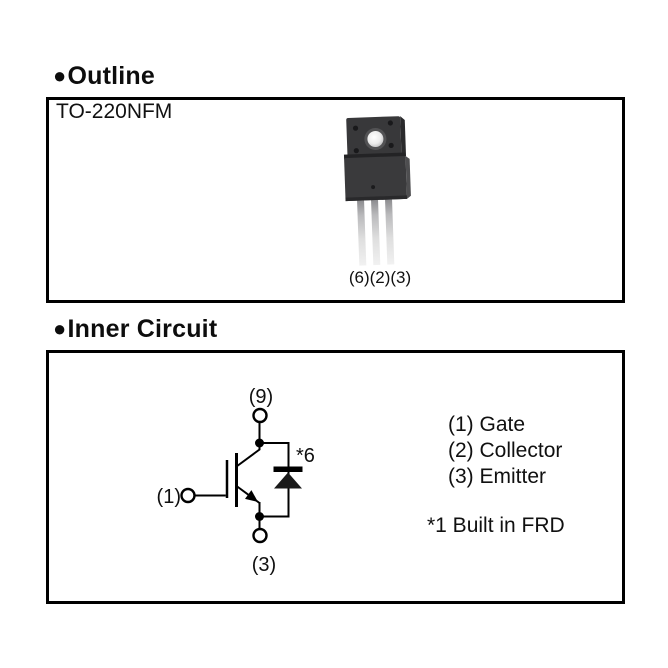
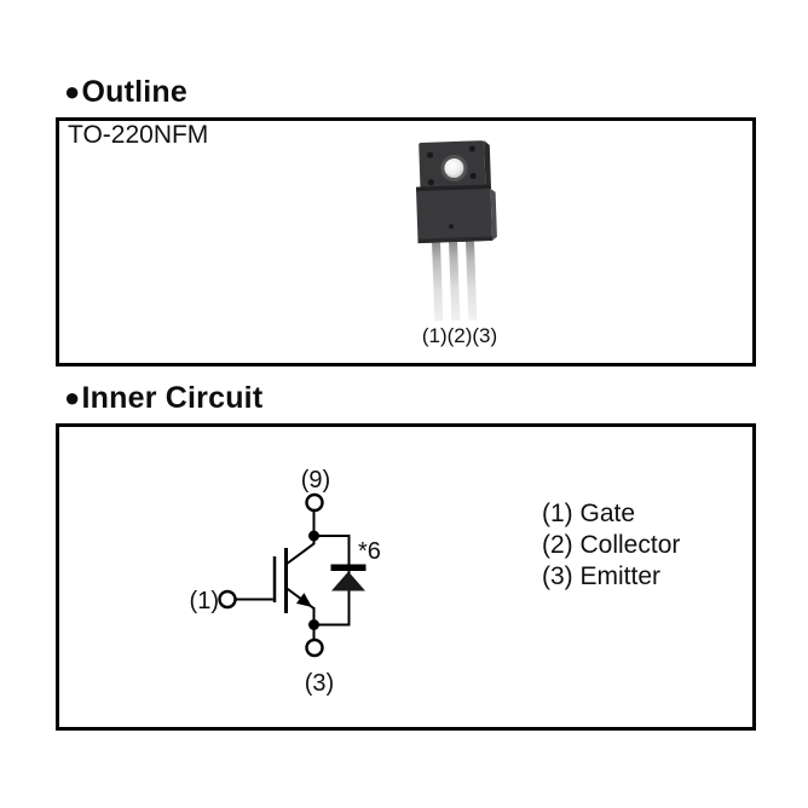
  ●Outline
  TO-220NFM
- (6)(2)(3)
+ (1)(2)(3)
  ●Inner Circuit
  (9)
  (1)
  (3)
  *6
  (1) Gate
  (2) Collector
  (3) Emitter
- *1 Built in FRD
